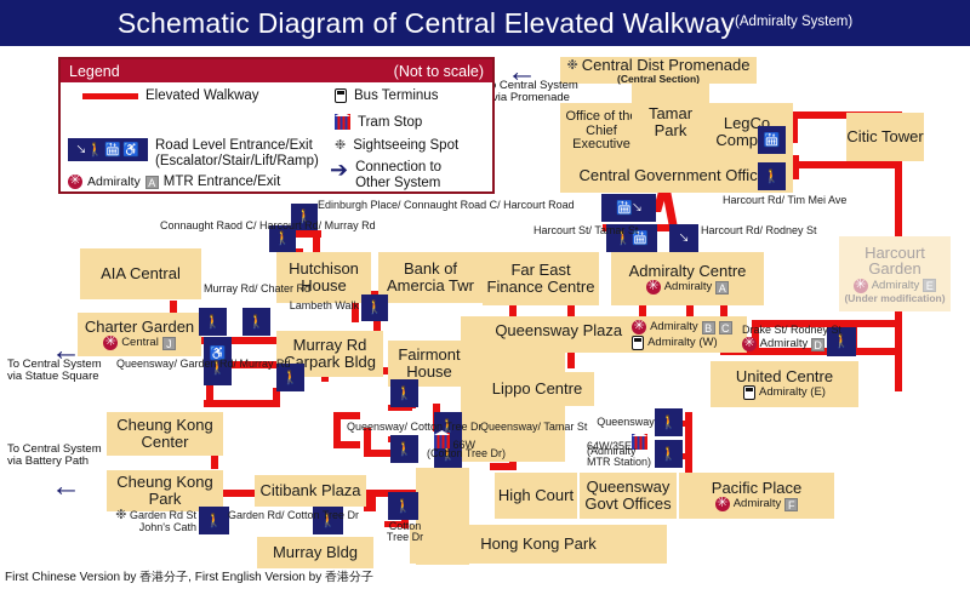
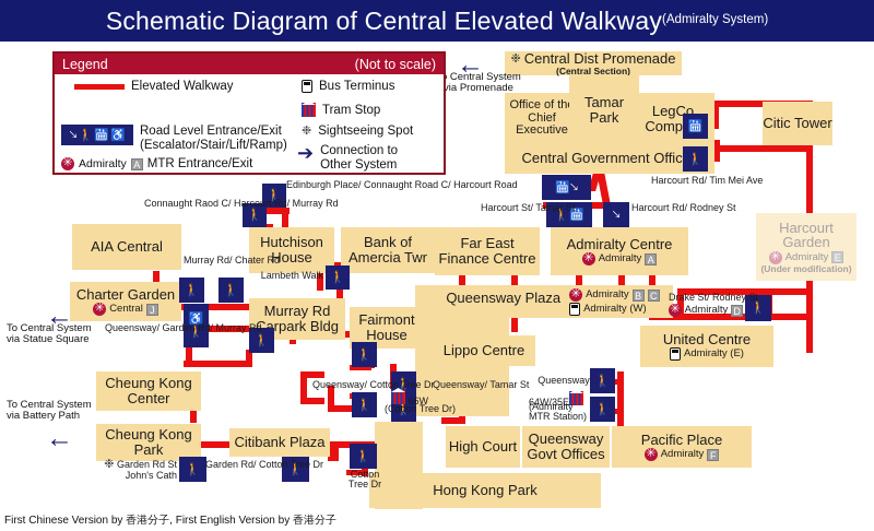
  Schematic Diagram of Central Elevated Walkway
  (Admiralty System)
  ❉
  Central Dist Promenade
  (Central Section)
  Office of th Chief Executive
  Tamar Park
  LegCo Comp
  Citic Tower
  Central Government Offic
  AIA Central
  Hutchison House
  Bank of Amercia Twr
  Far East Finance Centre
  Admiralty Centre
  Admiralty
  A
  Harcourt Garden
  Admiralty
  E
  (Under modification)
  Charter Garden
  Central
  J
  Murray Rd Carpark Bldg
  Fairmont House
  Queensway Plaza
  Admiralty
  B
  C
  Admiralty (W)
  Lippo Centre
  United Centre
  Admiralty (E)
  Cheung Kong Center
  Cheung Kong Park
  Citibank Plaza
- Murray Bldg
  High Court
  Queensway Govt Offices
  Pacific Place
  Admiralty
  F
  Hong Kong Park
  🚶
  🚶
  🚶
  🚶
  🚶
  ♿
  🚶
  🚶
  🚶
  🚶
  🚶
  🚶
  🚶
  🚶
  🚶
  🚶
  🚶
  🛗
  🚶
  🛗
  🡖
  🚶
  🛗
  🡖
  🚶
  Edinburgh Place/ Connaught Road C/ Harcourt Road
  Connaught Raod C/ Harcourt Rd/ Murray Rd
  Murray Rd/ Chater Rd
  Lambeth Walk
  Queensway/ Garden Rd/ Murray Rd
  Harcourt St/ Tamar St
  Harcourt Rd/ Rodney St
  Harcourt Rd/ Tim Mei Ave
  Drake St/ Rodney St
  Admiralty
  D
  Queensway/ Cotton Tree Dr
  (Cotton Tree Dr)
  66W
  Queensway/ Tamar St
  Queensway
  64W/35E
  (Admiralty MTR Station)
  ❉ Garden Rd St John's Cath
  Garden Rd/ Cotton Tree Dr
  Cotton Tree Dr
  ←
  Central System
  via Promenade
  ←
  To Central System
  via Statue Square
  ←
  To Central System
  via Battery Path
  Legend
  (Not to scale)
  Elevated Walkway
  🡖
  🚶
  🛗
  ♿
  Road Level Entrance/Exit
  (Escalator/Stair/Lift/Ramp)
  Admiralty
  A
  MTR Entrance/Exit
  Bus Terminus
  Tram Stop
  ❉
  Sightseeing Spot
  ➔
  Connection to
  Other System
  First Chinese Version by 香港分子, First English Version by 香港分子
